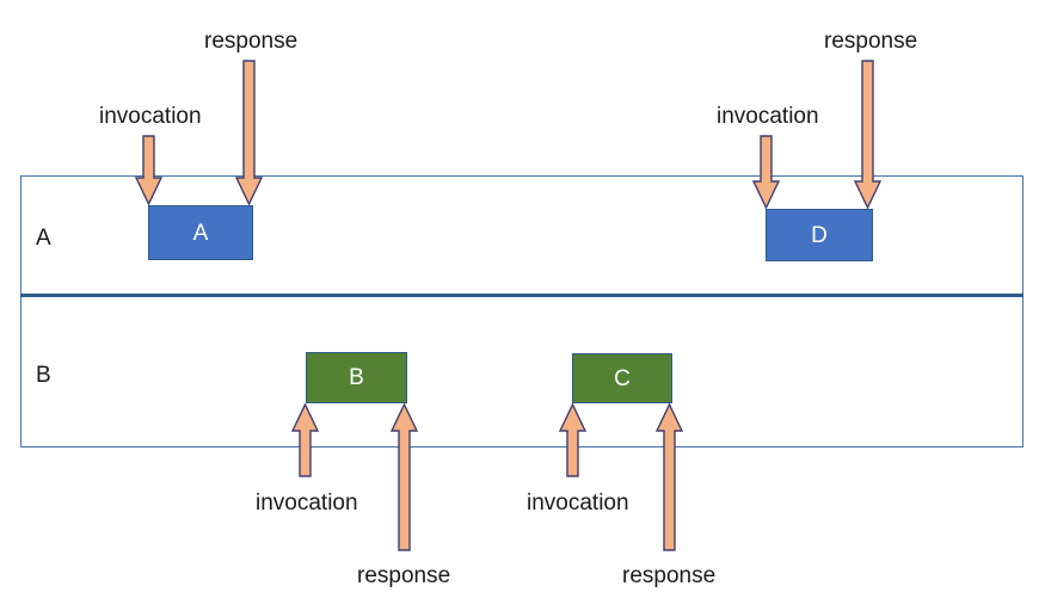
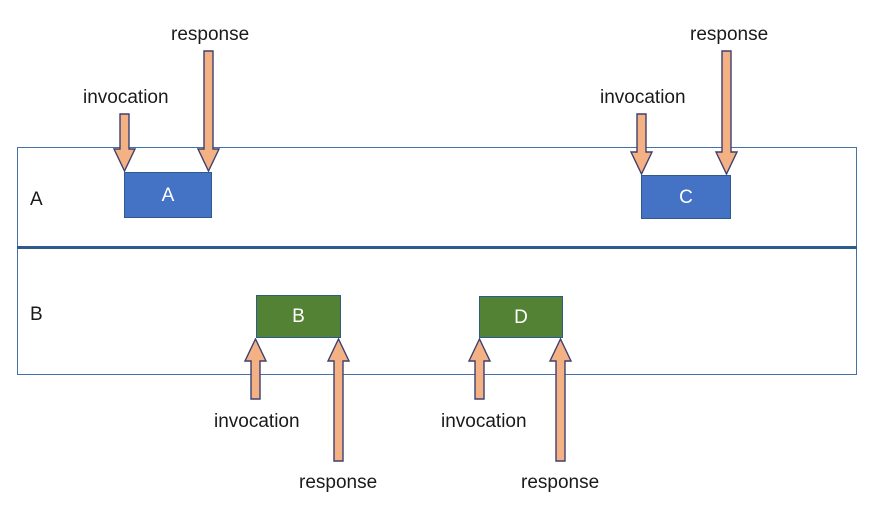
  A
  B
  A
- D
+ C
  B
- C
+ D
  response
  invocation
  response
  invocation
  invocation
  response
  invocation
  response
